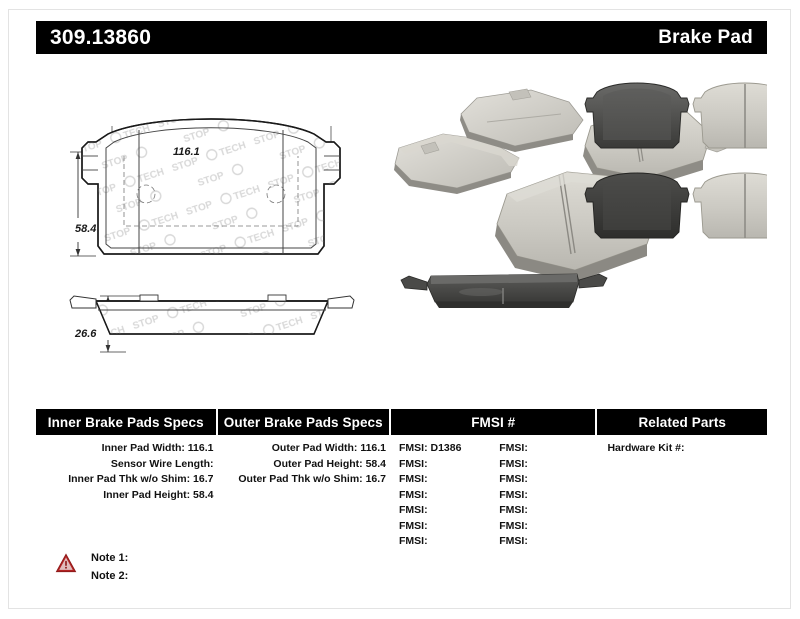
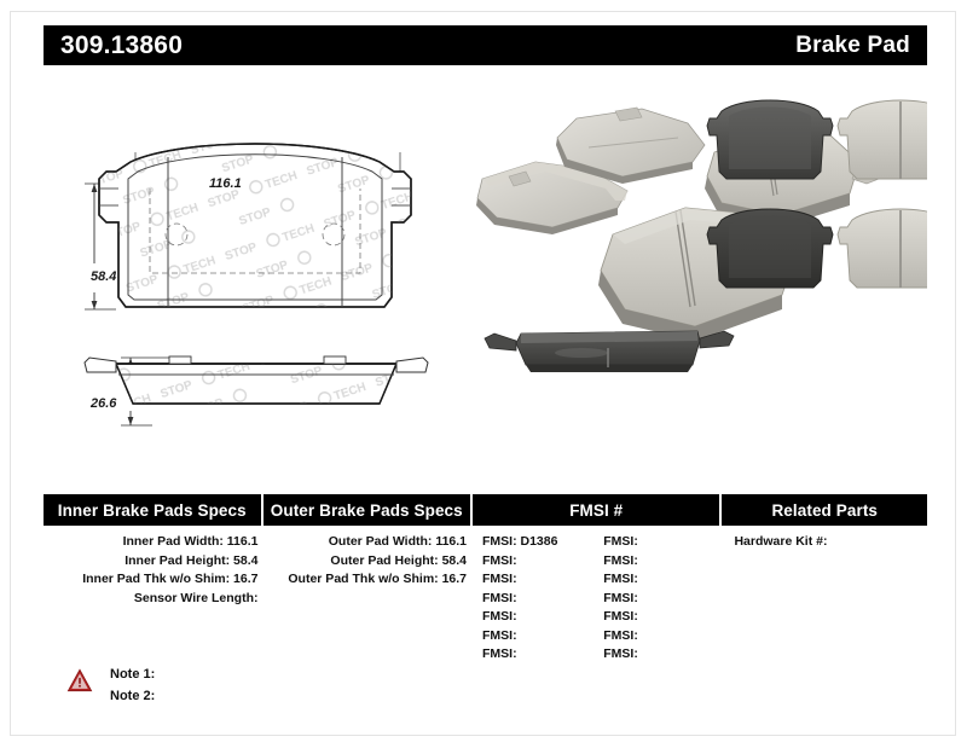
  309.13860
  Brake Pad
  116.1
  58.4
  26.6
  Inner Brake Pads Specs
  Outer Brake Pads Specs
  FMSI #
  Related Parts
  Inner Pad Width: 116.1
- Sensor Wire Length:
+ Inner Pad Height: 58.4
  Inner Pad Thk w/o Shim: 16.7
- Inner Pad Height: 58.4
+ Sensor Wire Length:
  Outer Pad Width: 116.1
  Outer Pad Height: 58.4
  Outer Pad Thk w/o Shim: 16.7
  FMSI: D1386
  FMSI:
  FMSI:
  FMSI:
  FMSI:
  FMSI:
  FMSI:
  FMSI:
  FMSI:
  FMSI:
  FMSI:
  FMSI:
  FMSI:
  FMSI:
  Hardware Kit #:
  Note 1:
  Note 2:
